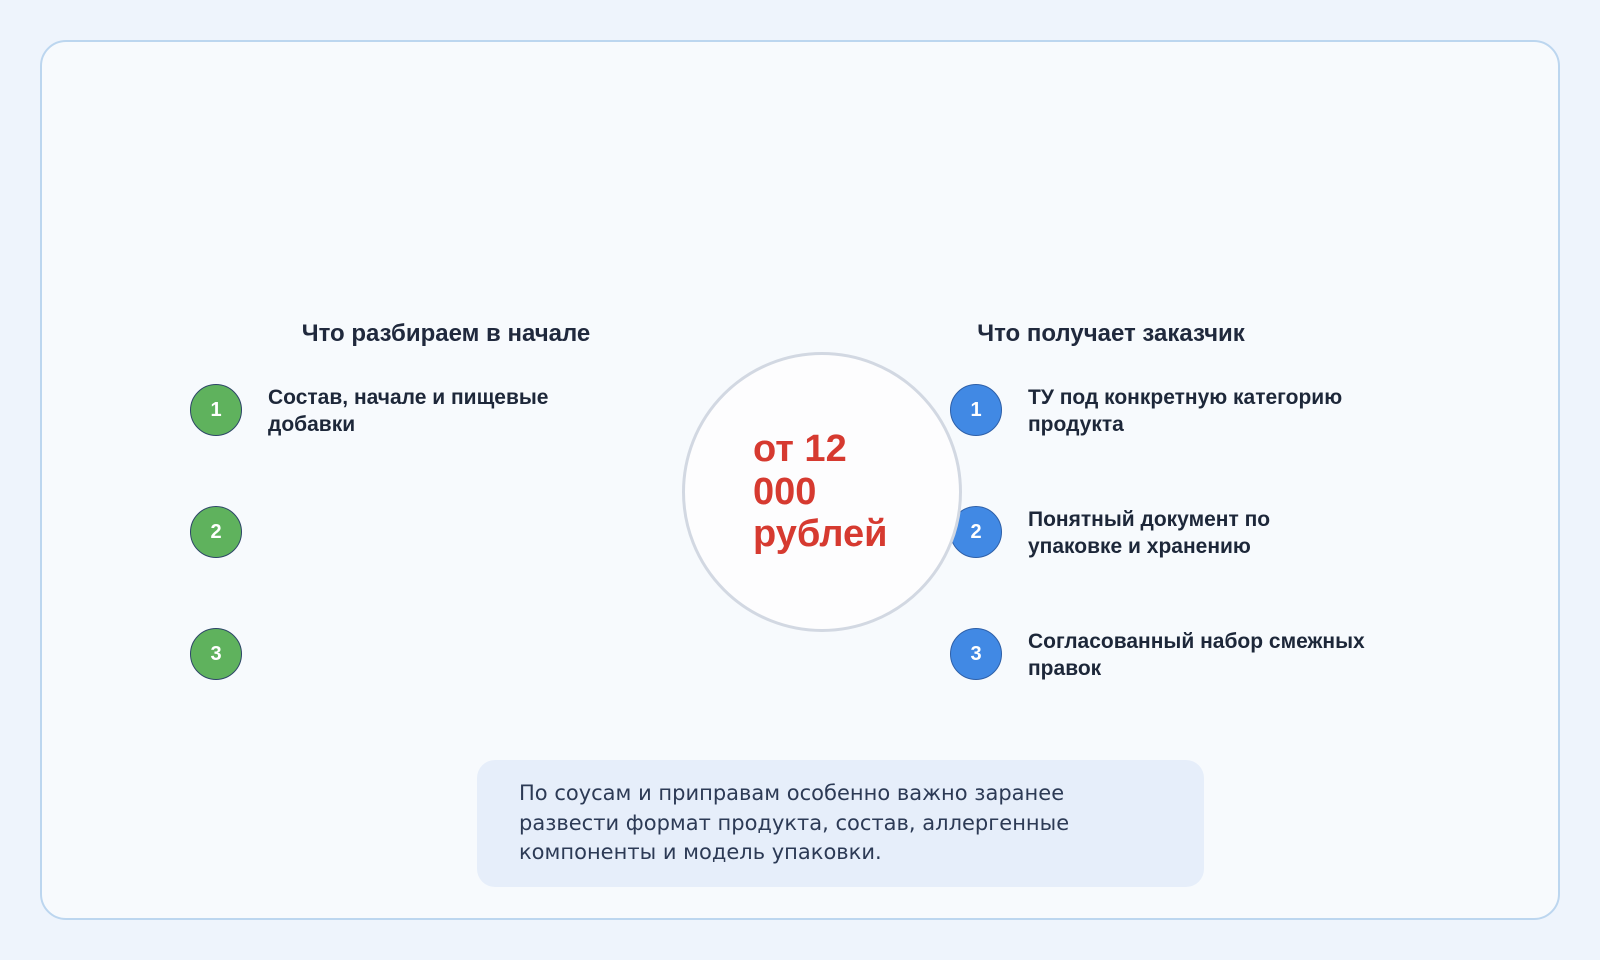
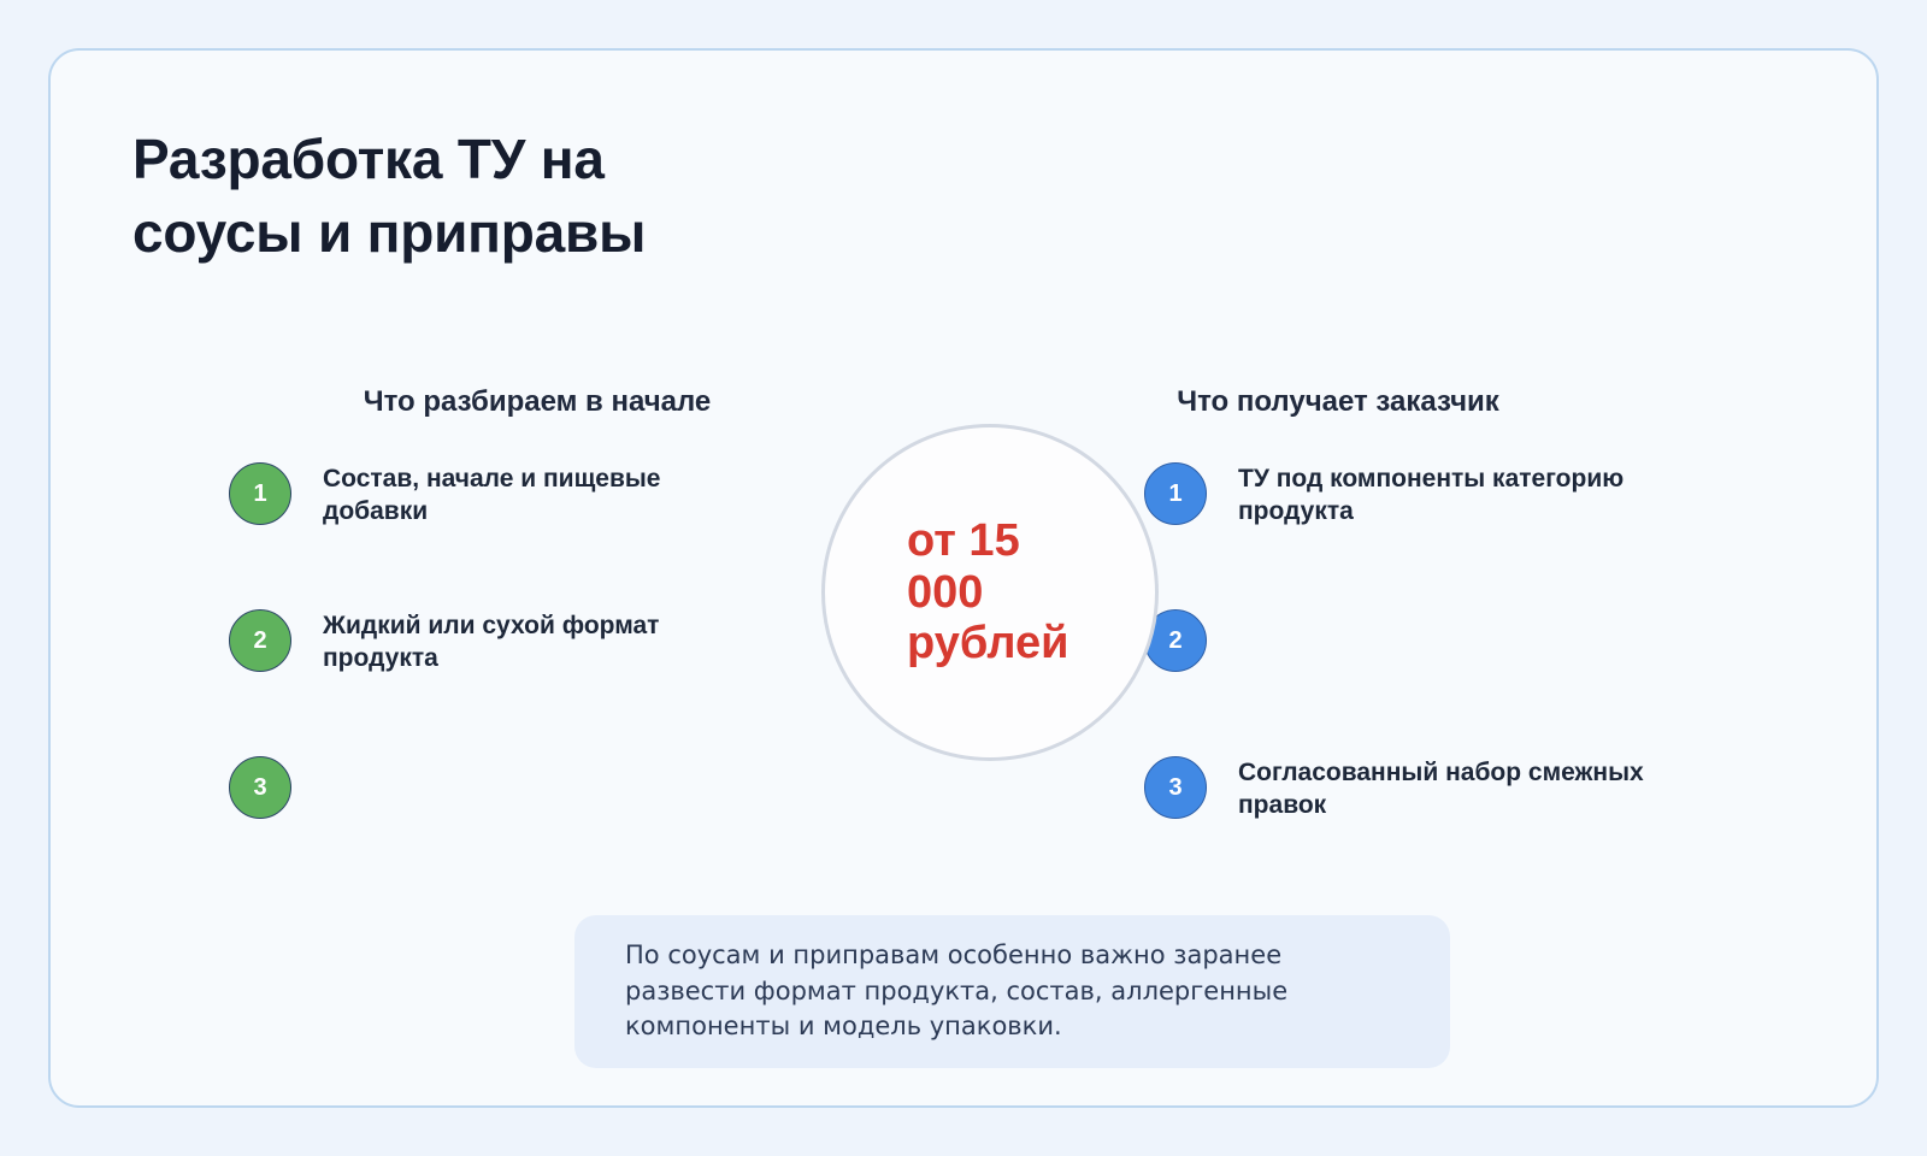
+ Разработка ТУ на
+ соусы и приправы
  Что разбираем в начале
  1
  Состав, начале и пищевые добавки
  2
+ Жидкий или сухой формат продукта
  3
  Что получает заказчик
  1
- ТУ под конкретную категорию продукта
+ ТУ под компоненты категорию продукта
  2
- Понятный документ по упаковке и хранению
  3
  Согласованный набор смежных правок
- от 12 000 рублей
+ от 15 000 рублей
  По соусам и приправам особенно важно заранее развести формат продукта, состав, аллергенные компоненты и модель упаковки.
